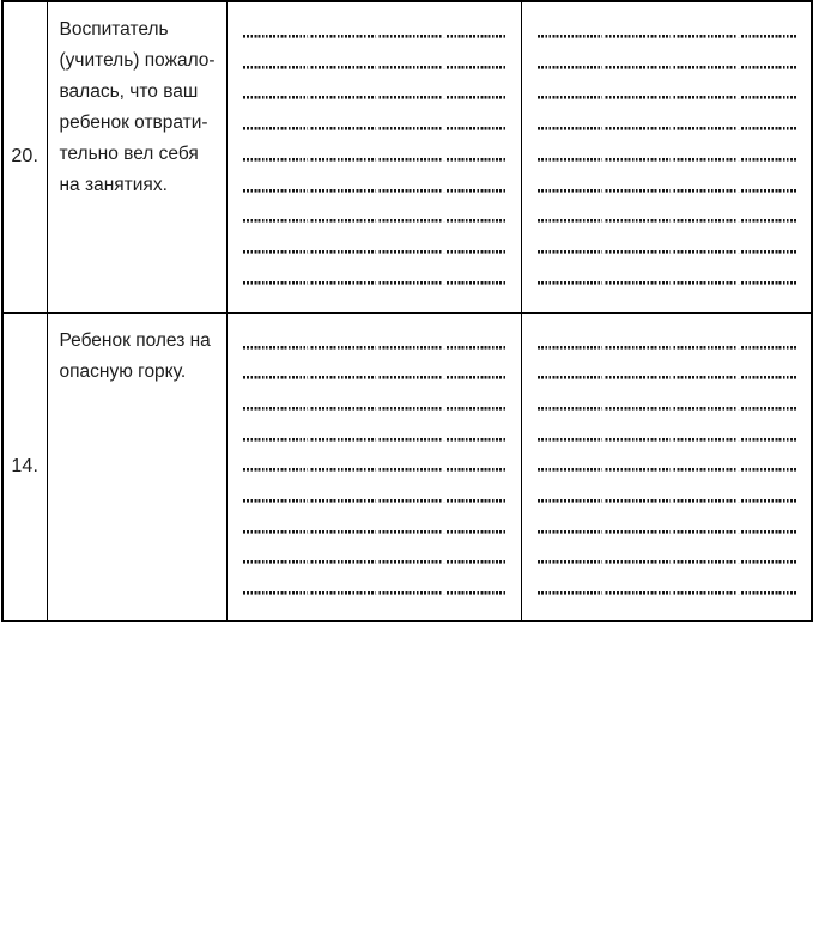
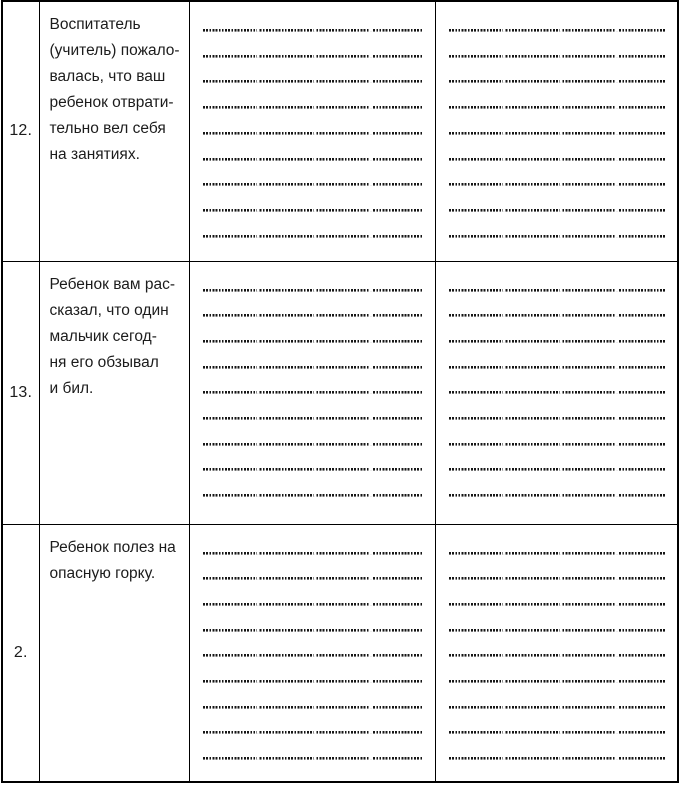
- 20.	Воспитатель (учитель) пожало- валась, что ваш ребенок отврати- тельно вел себя на занятиях.
+ 12.	Воспитатель (учитель) пожало- валась, что ваш ребенок отврати- тельно вел себя на занятиях.
+ 13.	Ребенок вам рас- сказал, что один мальчик сегод- ня его обзывал и бил.
- 14.	Ребенок полез на опасную горку.
+ 2.	Ребенок полез на опасную горку.
